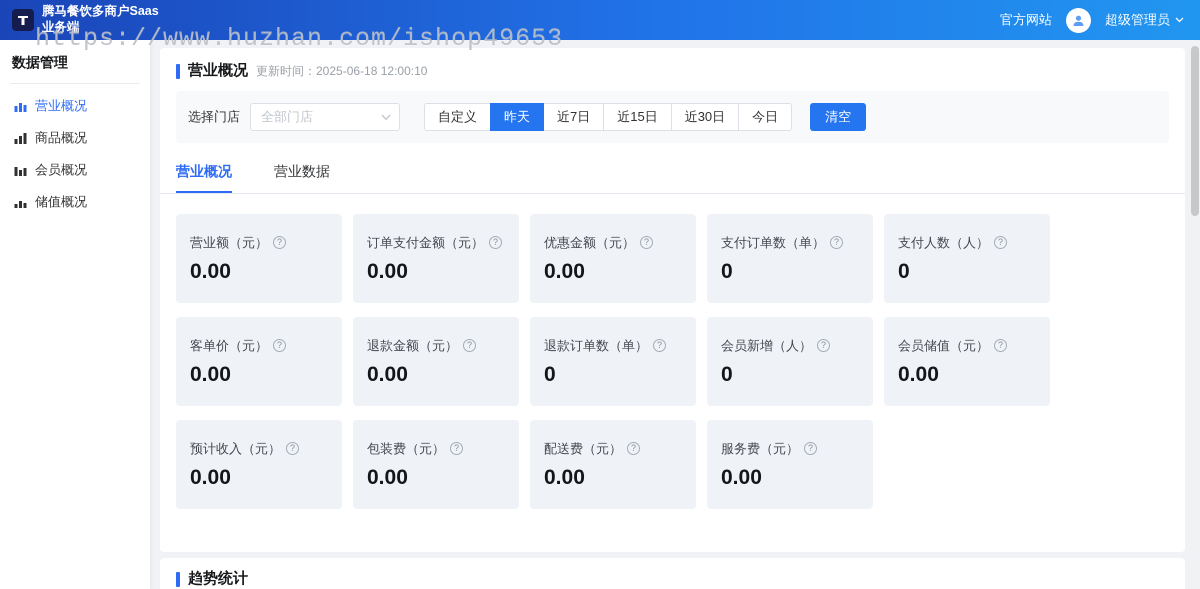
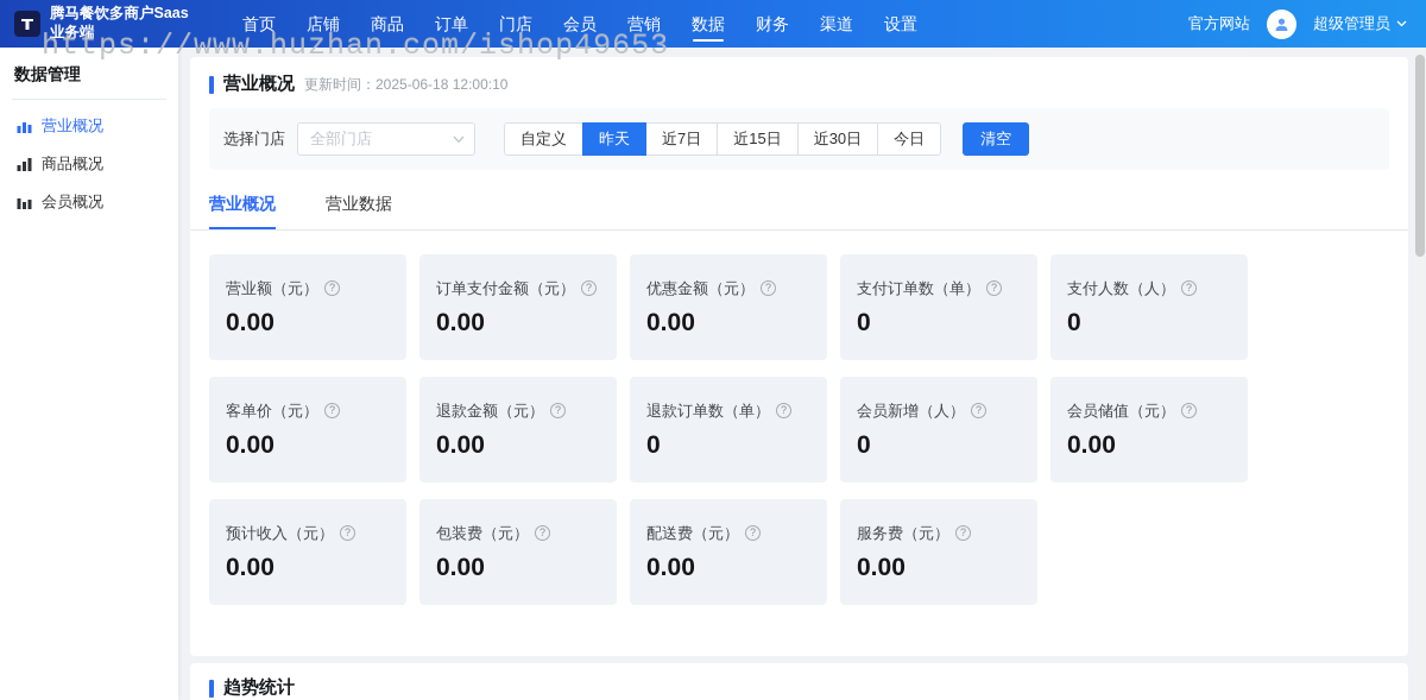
  腾马餐饮多商户Saas业务端
+ 首页
+ 店铺
+ 商品
+ 订单
+ 门店
+ 会员
+ 营销
+ 数据
+ 财务
+ 渠道
+ 设置
  官方网站
  超级管理员
  https://www.huzhan.com/ishop49653
  数据管理
  营业概况
  商品概况
  会员概况
- 储值概况
  营业概况
  更新时间：2025-06-18 12:00:10
  选择门店
  全部门店
  自定义
  昨天
  近7日
  近15日
  近30日
  今日
  清空
  营业概况
  营业数据
  营业额（元）
  ?
  0.00
  订单支付金额（元）
  ?
  0.00
  优惠金额（元）
  ?
  0.00
  支付订单数（单）
  ?
  0
  支付人数（人）
  ?
  0
  客单价（元）
  ?
  0.00
  退款金额（元）
  ?
  0.00
  退款订单数（单）
  ?
  0
  会员新增（人）
  ?
  0
  会员储值（元）
  ?
  0.00
  预计收入（元）
  ?
  0.00
  包装费（元）
  ?
  0.00
  配送费（元）
  ?
  0.00
  服务费（元）
  ?
  0.00
  趋势统计
